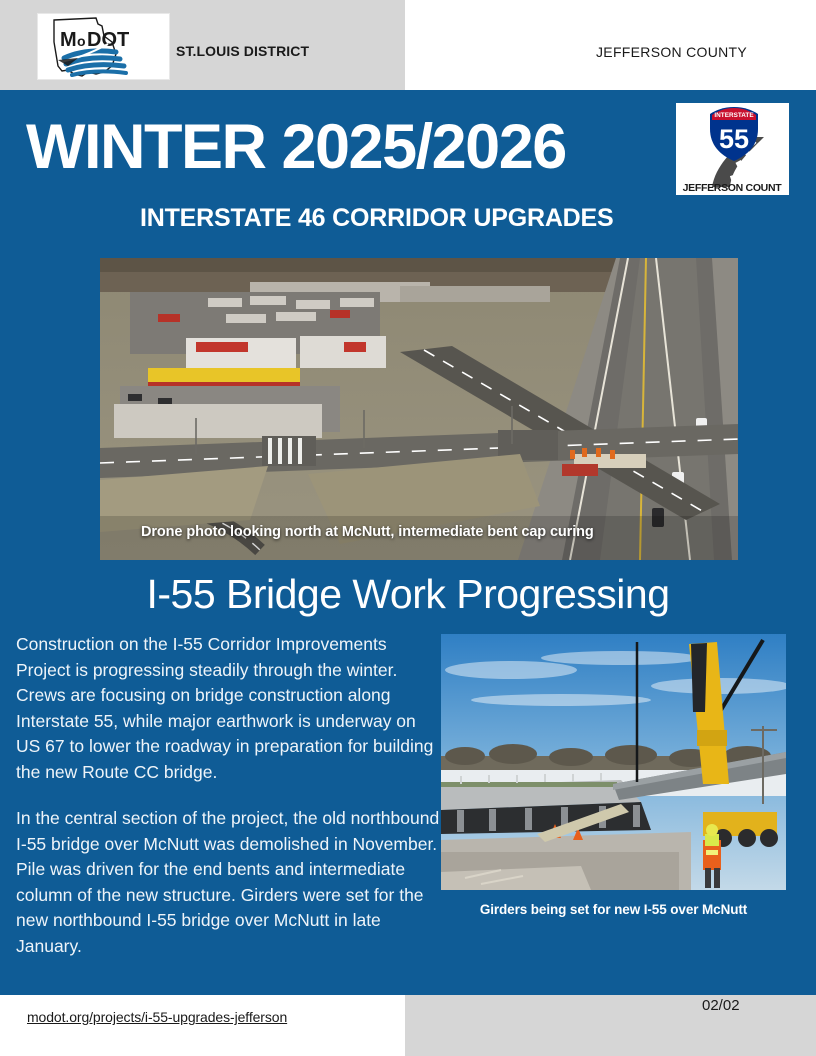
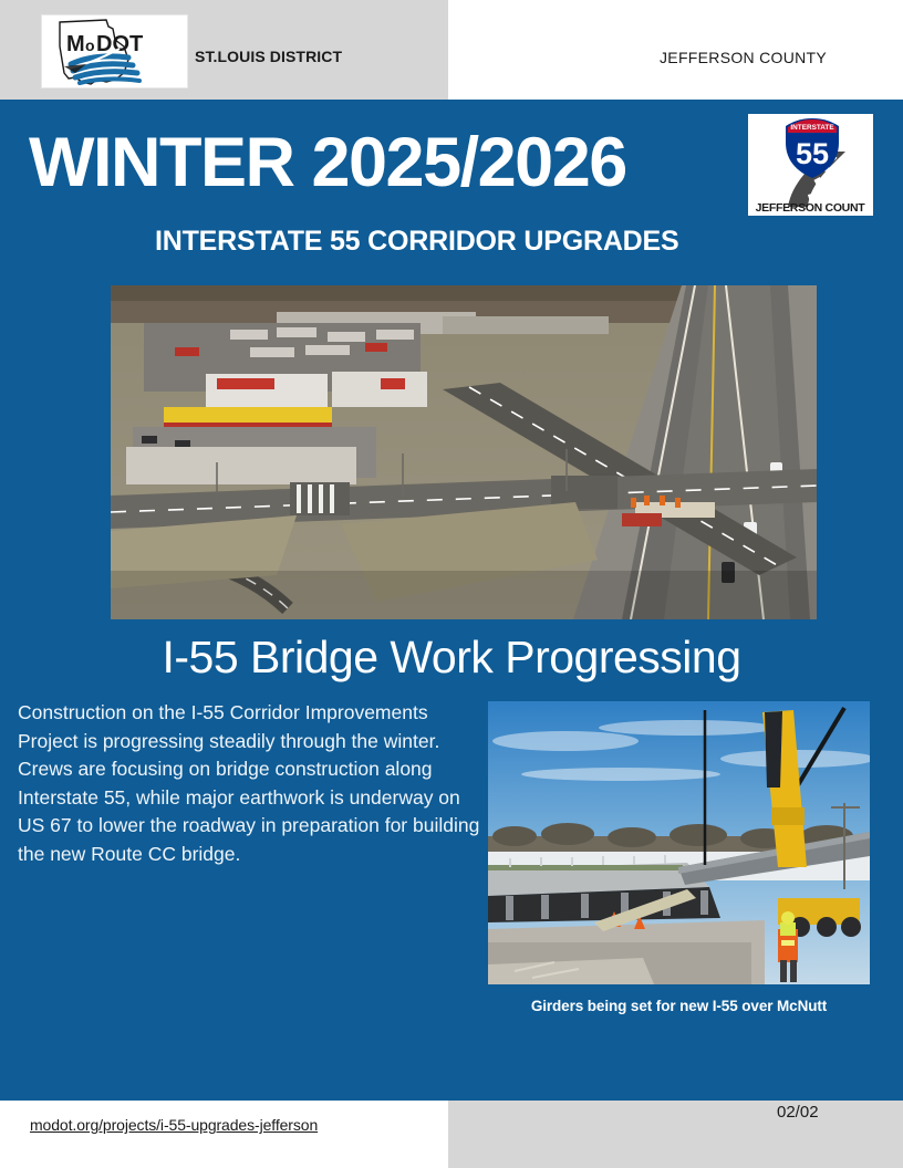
  M
  o
  DOT
  ST.LOUIS DISTRICT
  JEFFERSON COUNTY
  WINTER 2025/2026
- INTERSTATE 46 CORRIDOR UPGRADES
+ INTERSTATE 55 CORRIDOR UPGRADES
  55
  JEFFERSON COUNT
- Drone photo looking north at McNutt, intermediate bent cap curing
  I-55 Bridge Work Progressing
  Construction on the I-55 Corridor Improvements Project is progressing steadily through the winter. Crews are focusing on bridge construction along Interstate 55, while major earthwork is underway on US 67 to lower the roadway in preparation for building the new Route CC bridge.
- In the central section of the project, the old northbound I-55 bridge over McNutt was demolished in November. Pile was driven for the end bents and intermediate column of the new structure. Girders were set for the new northbound I-55 bridge over McNutt in late January.
  Girders being set for new I-55 over McNutt
  modot.org/projects/i-55-upgrades-jefferson
  02/02
